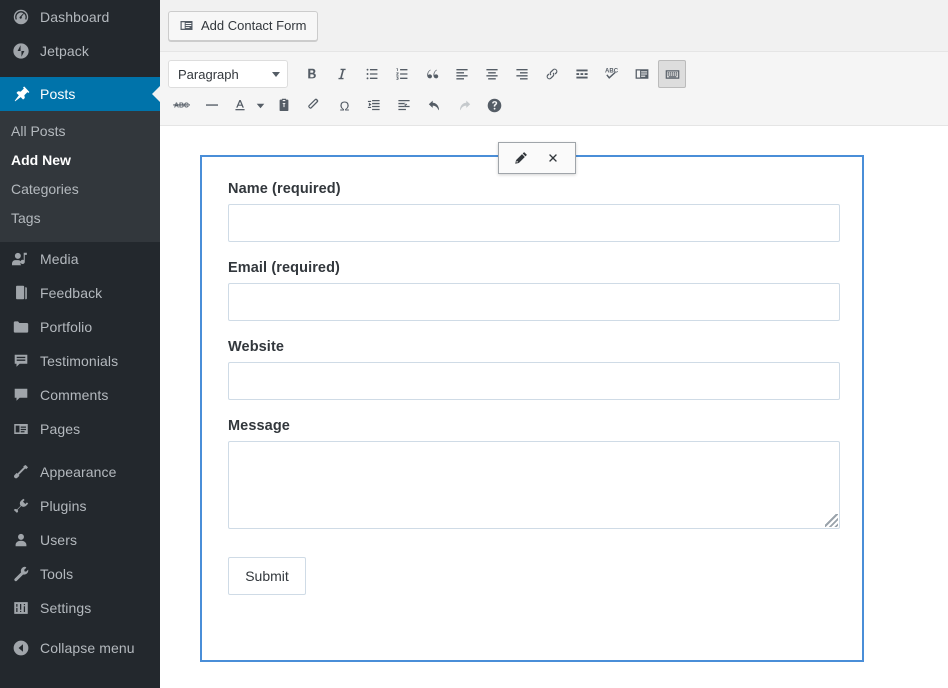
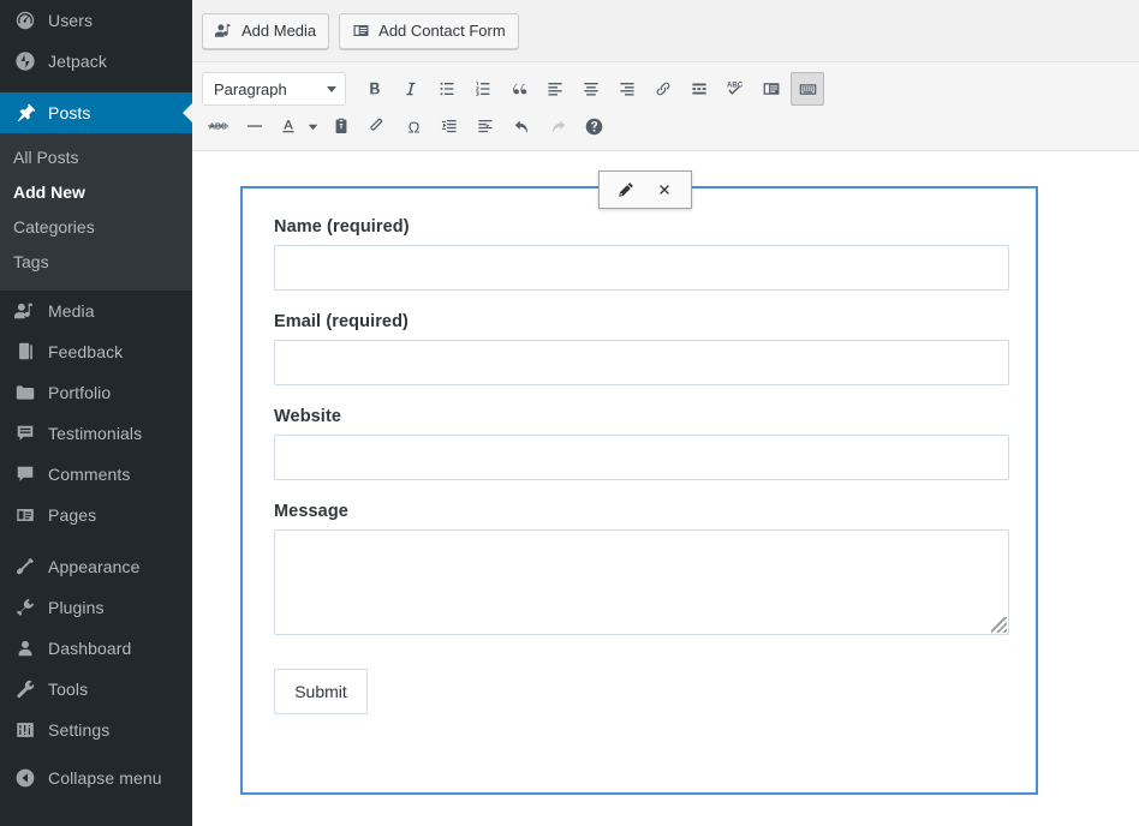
- Dashboard
+ Users
  Jetpack
  Posts
  All Posts
  Add New
  Categories
  Tags
  Media
  Feedback
  Portfolio
  Testimonials
  Comments
  Pages
  Appearance
  Plugins
- Users
+ Dashboard
  Tools
  Settings
  Collapse menu
+ Add Media
  Add Contact Form
  Paragraph
  Ω
  Name (required)
  Email (required)
  Website
  Message
  Submit
